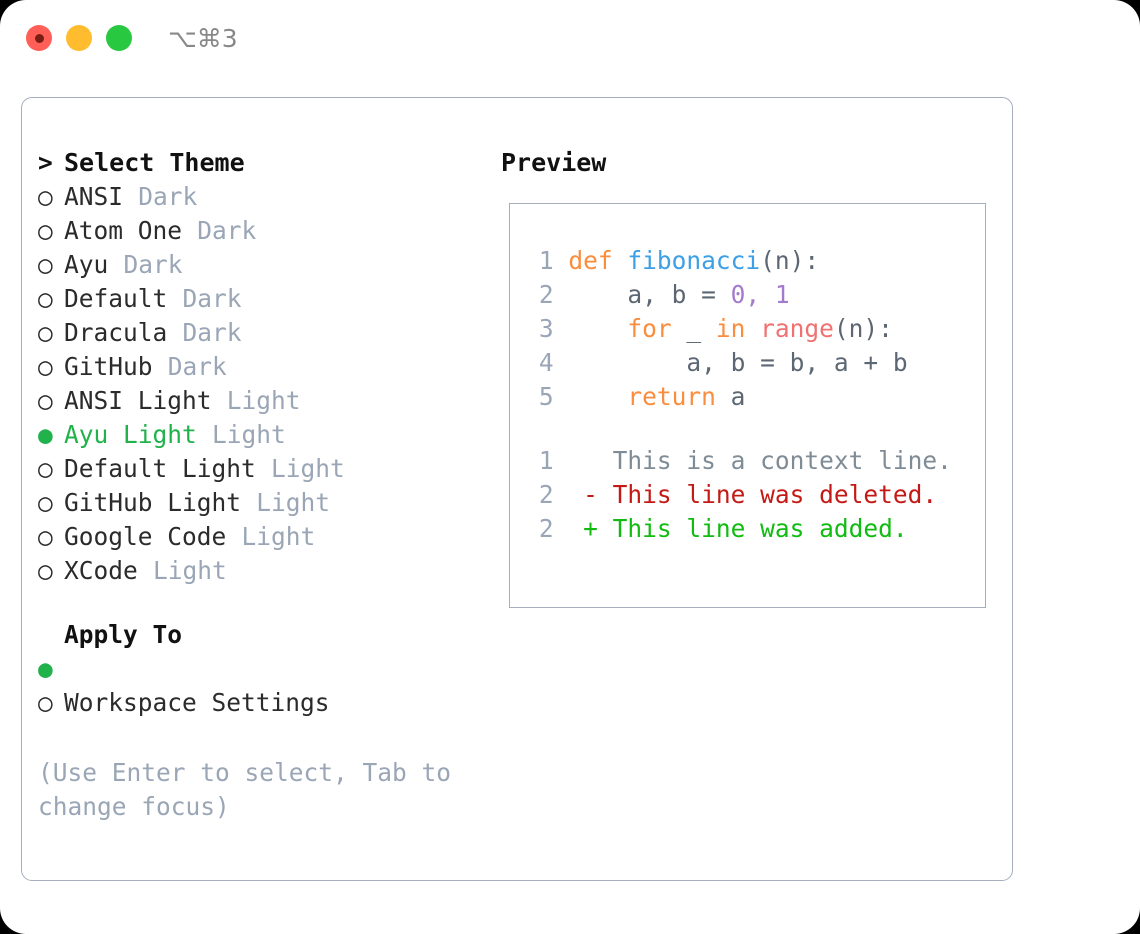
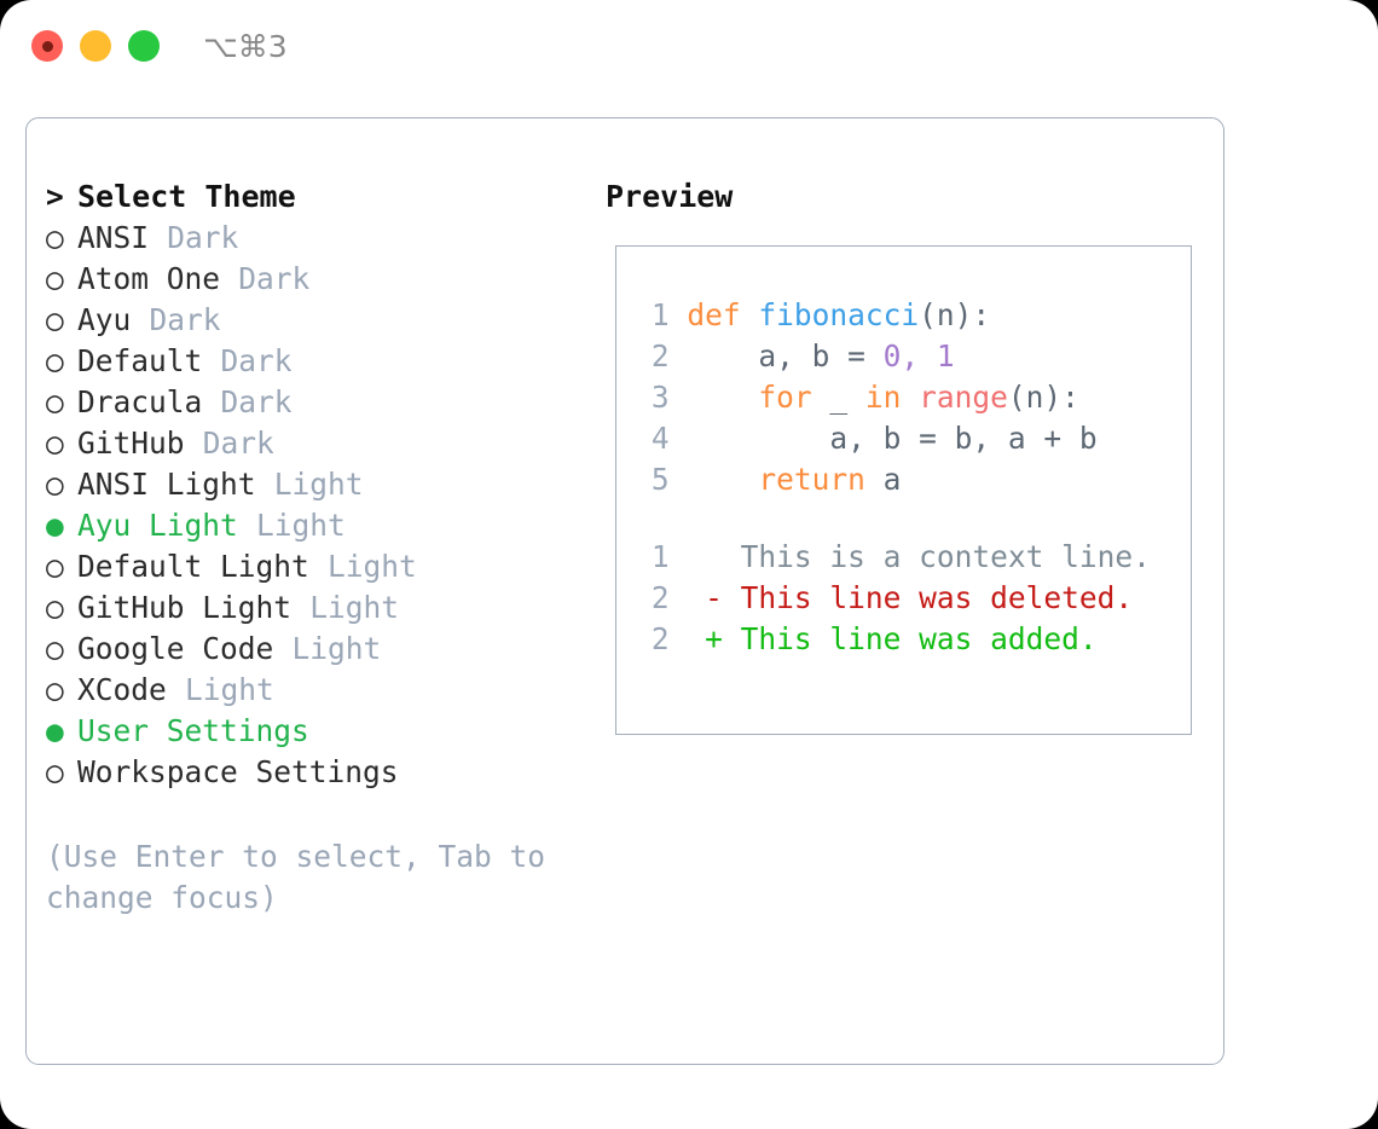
  ⌥⌘3
  >
  Select Theme
  ○
  ANSI
  Dark
  ○
  Atom One
  Dark
  ○
  Ayu
  Dark
  ○
  Default
  Dark
  ○
  Dracula
  Dark
  ○
  GitHub
  Dark
  ○
  ANSI Light
  Light
  ●
  Ayu Light
  Light
  ○
  Default Light
  Light
  ○
  GitHub Light
  Light
  ○
  Google Code
  Light
  ○
  XCode
  Light
- Apply To
  ●
+ User Settings
  ○
  Workspace Settings
  (Use Enter to select, Tab to change focus)
  Preview
  1 def fibonacci(n):
  2 a, b = 0, 1
  3 for _ in range(n):
  4 a, b = b, a + b
  5 return a
  1 This is a context line.
  2 - This line was deleted.
  2 + This line was added.
